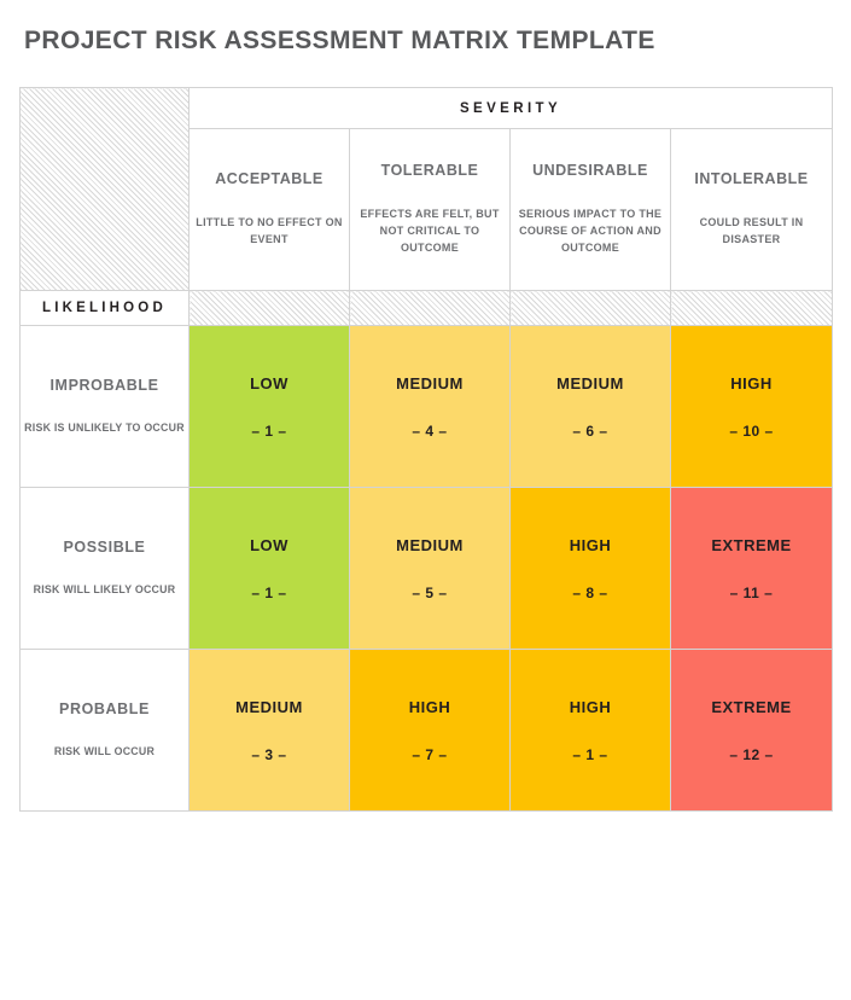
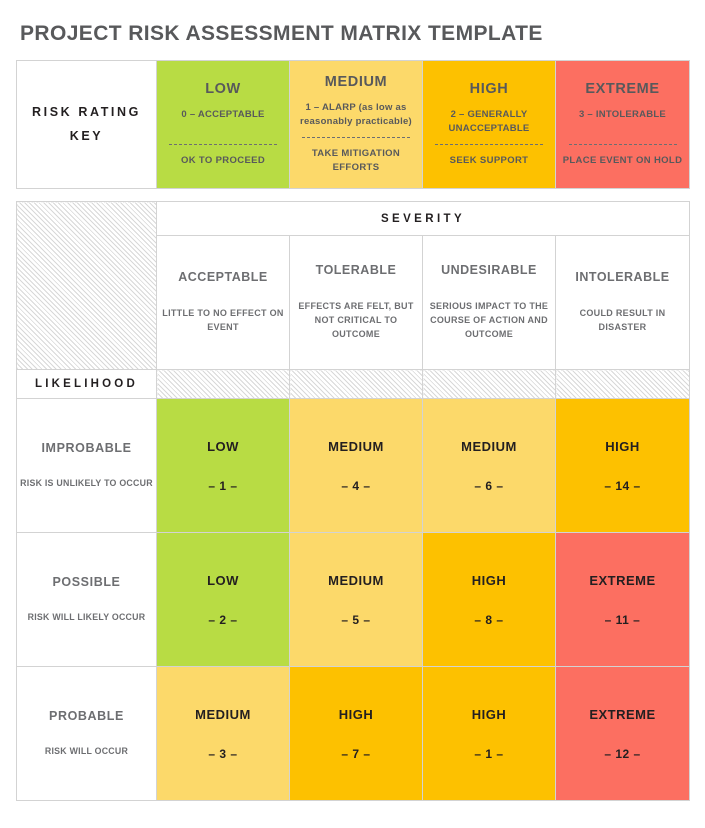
  PROJECT RISK ASSESSMENT MATRIX TEMPLATE
+ RISK RATING KEY	LOW 0 – ACCEPTABLE OK TO PROCEED	MEDIUM 1 – ALARP (as low as reasonably practicable) TAKE MITIGATION EFFORTS	HIGH 2 – GENERALLY UNACCEPTABLE SEEK SUPPORT	EXTREME 3 – INTOLERABLE PLACE EVENT ON HOLD
  	SEVERITY
  ACCEPTABLE LITTLE TO NO EFFECT ON EVENT	TOLERABLE EFFECTS ARE FELT, BUT NOT CRITICAL TO OUTCOME	UNDESIRABLE SERIOUS IMPACT TO THE COURSE OF ACTION AND OUTCOME	INTOLERABLE COULD RESULT IN DISASTER
  LIKELIHOOD
- IMPROBABLE RISK IS UNLIKELY TO OCCUR	LOW – 1 –	MEDIUM – 4 –	MEDIUM – 6 –	HIGH – 10 –
+ IMPROBABLE RISK IS UNLIKELY TO OCCUR	LOW – 1 –	MEDIUM – 4 –	MEDIUM – 6 –	HIGH – 14 –
- POSSIBLE RISK WILL LIKELY OCCUR	LOW – 1 –	MEDIUM – 5 –	HIGH – 8 –	EXTREME – 11 –
+ POSSIBLE RISK WILL LIKELY OCCUR	LOW – 2 –	MEDIUM – 5 –	HIGH – 8 –	EXTREME – 11 –
  PROBABLE RISK WILL OCCUR	MEDIUM – 3 –	HIGH – 7 –	HIGH – 1 –	EXTREME – 12 –
